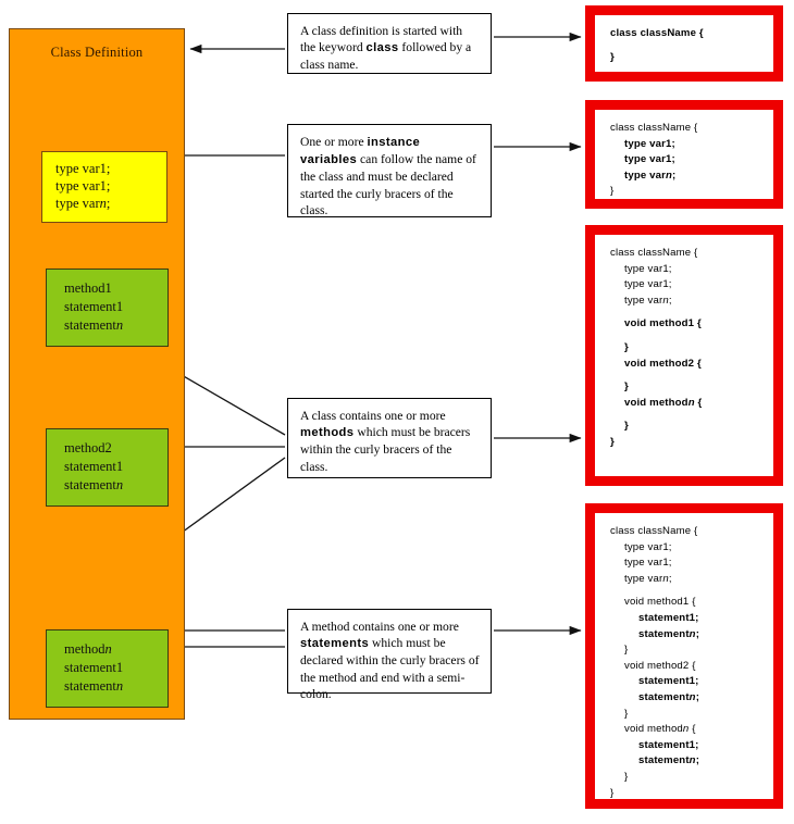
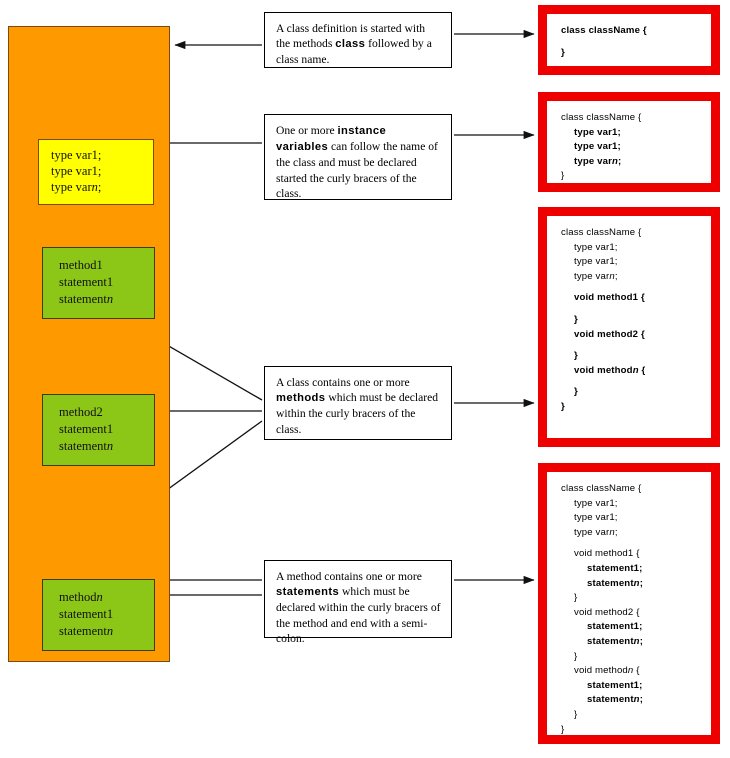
- Class Definition
  type var1;
  type var1;
  type varn;
  method1
  statement1
  statementn
  method2
  statement1
  statementn
  methodn
  statement1
  statementn
- A class definition is started with the keyword class followed by a class name.
+ A class definition is started with the methods class followed by a class name.
  One or more instance variables can follow the name of the class and must be declared started the curly bracers of the class.
- A class contains one or more methods which must be bracers within the curly bracers of the class.
+ A class contains one or more methods which must be declared within the curly bracers of the class.
  A method contains one or more statements which must be declared within the curly bracers of the method and end with a semi-colon.
  class className {
  }
  class className {
  type var1;
  type var1;
  type varn;
  }
  class className {
  type var1;
  type var1;
  type varn;
  void method1 {
  }
  void method2 {
  }
  void methodn {
  }
  }
  class className {
  type var1;
  type var1;
  type varn;
  void method1 {
  statement1;
  statementn;
  }
  void method2 {
  statement1;
  statementn;
  }
  void methodn {
  statement1;
  statementn;
  }
  }
